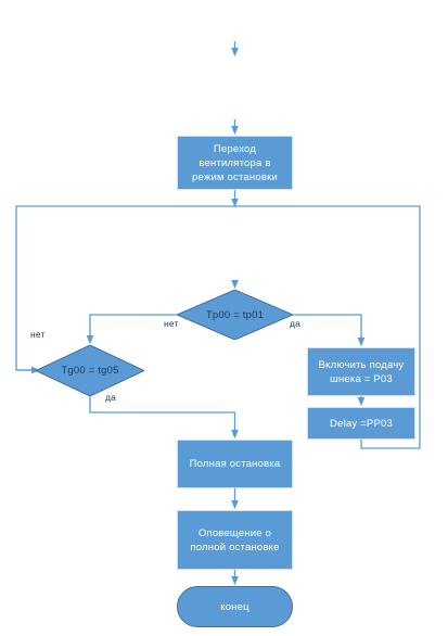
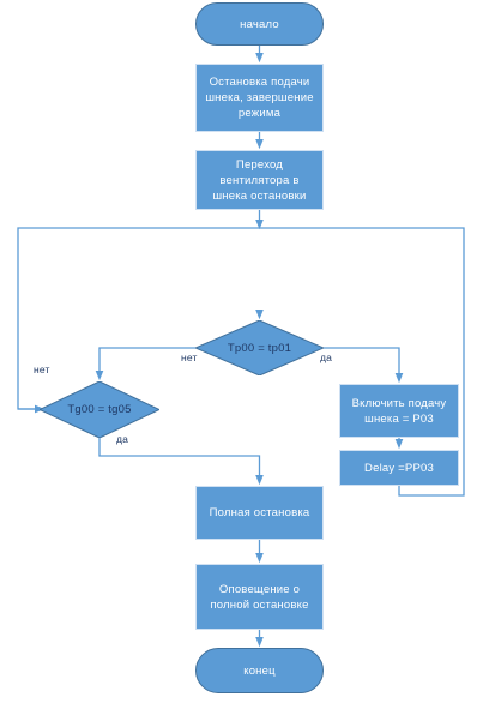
+ начало
+ Остановка подачи шнека, завершение режима
- Переход вентилятора в режим остановки
+ Переход вентилятора в шнека остановки
  Tp00 = tp01
  Tg00 = tg05
  Включить подачу шнека = P03
  Delay =PP03
  Полная остановка
  Оповещение о полной остановке
  конец
  нет
  да
  нет
  да
